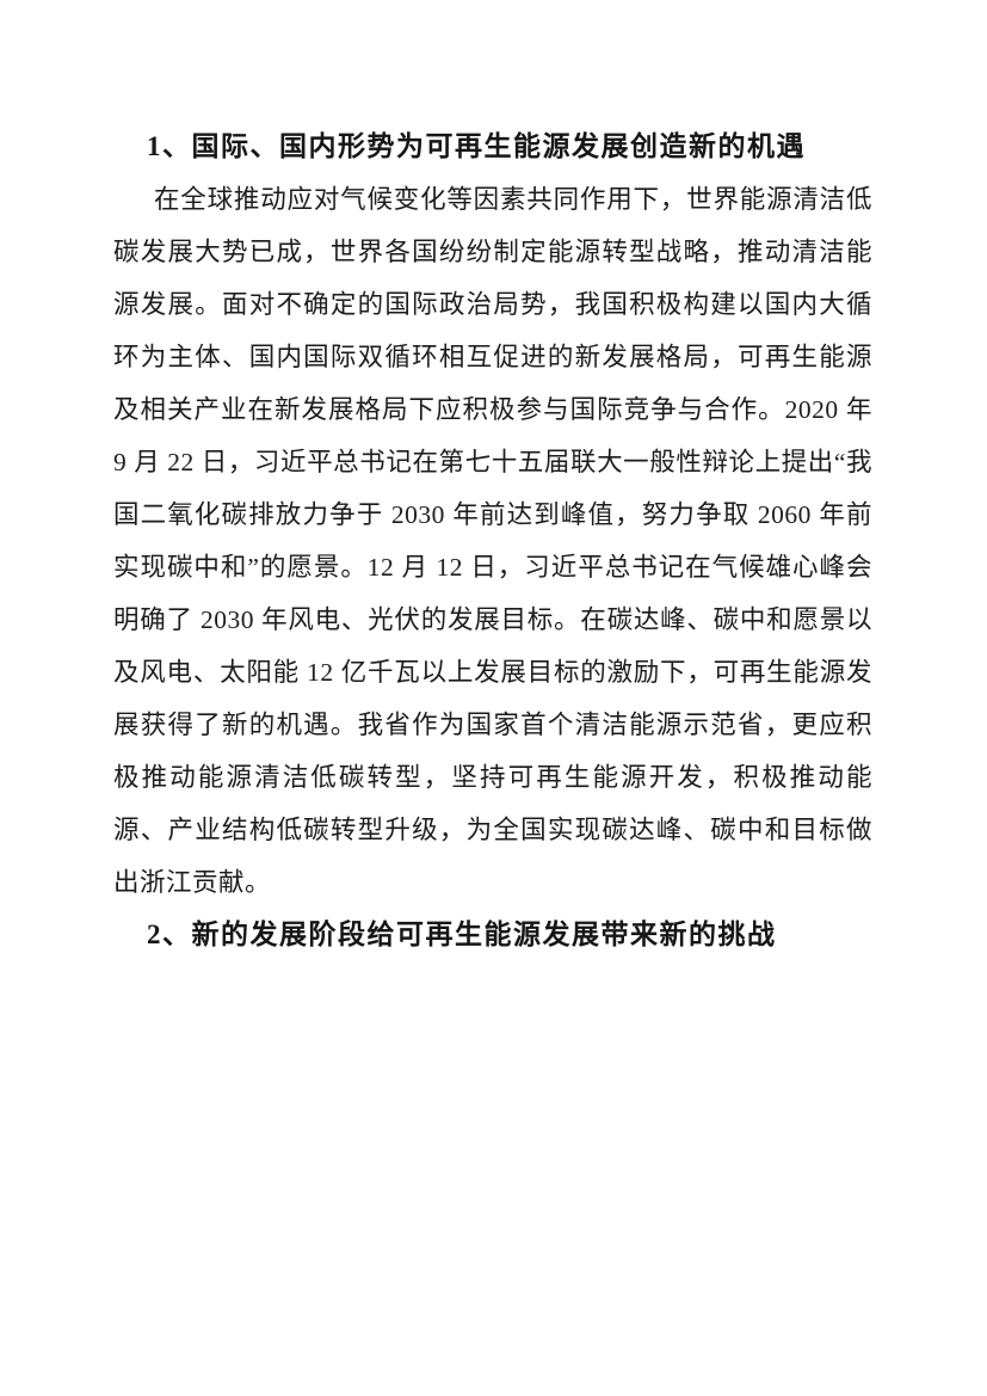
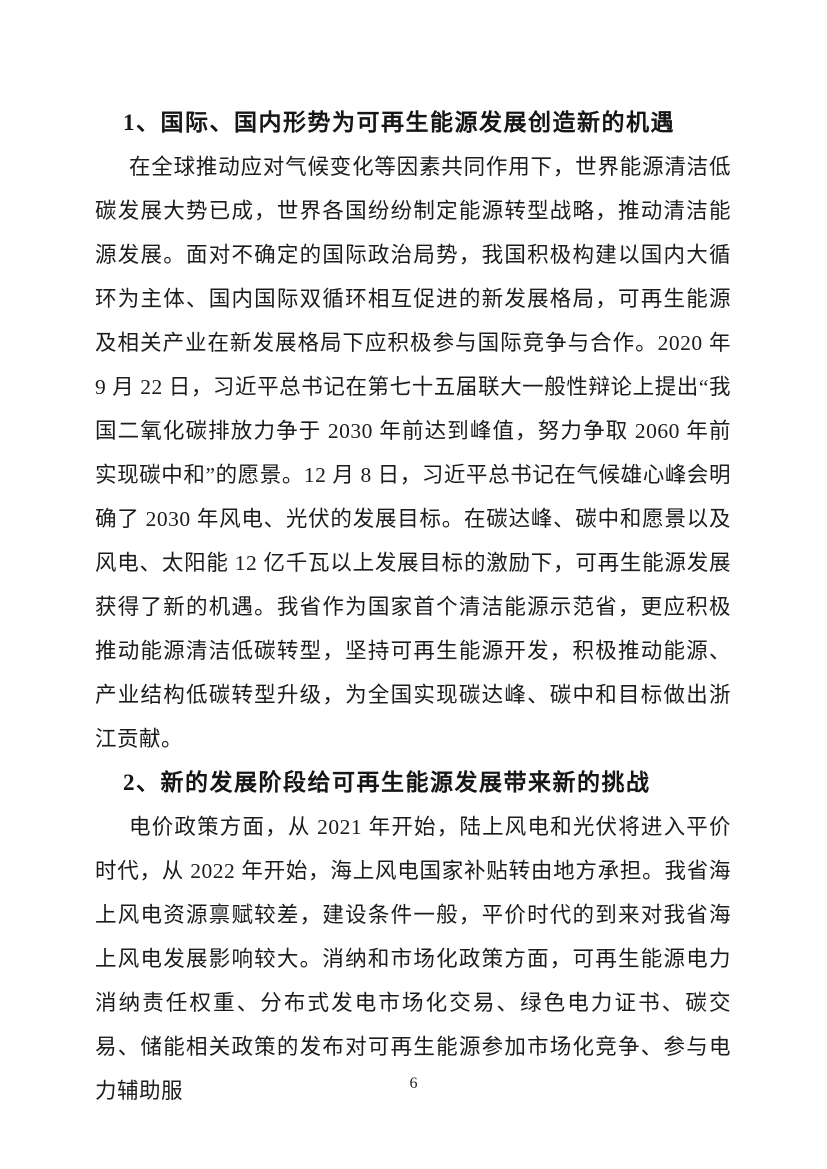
  1、国际、国内形势为可再生能源发展创造新的机遇
- 在全球推动应对气候变化等因素共同作用下，世界能源清洁低碳发展大势已成，世界各国纷纷制定能源转型战略，推动清洁能源发展。面对不确定的国际政治局势，我国积极构建以国内大循环为主体、国内国际双循环相互促进的新发展格局，可再生能源及相关产业在新发展格局下应积极参与国际竞争与合作。2020 年 9 月 22 日，习近平总书记在第七十五届联大一般性辩论上提出“我国二氧化碳排放力争于 2030 年前达到峰值，努力争取 2060 年前实现碳中和”的愿景。12 月 12 日，习近平总书记在气候雄心峰会明确了 2030 年风电、光伏的发展目标。在碳达峰、碳中和愿景以及风电、太阳能 12 亿千瓦以上发展目标的激励下，可再生能源发展获得了新的机遇。我省作为国家首个清洁能源示范省，更应积极推动能源清洁低碳转型，坚持可再生能源开发，积极推动能源、产业结构低碳转型升级，为全国实现碳达峰、碳中和目标做出浙江贡献。
+ 在全球推动应对气候变化等因素共同作用下，世界能源清洁低碳发展大势已成，世界各国纷纷制定能源转型战略，推动清洁能源发展。面对不确定的国际政治局势，我国积极构建以国内大循环为主体、国内国际双循环相互促进的新发展格局，可再生能源及相关产业在新发展格局下应积极参与国际竞争与合作。2020 年 9 月 22 日，习近平总书记在第七十五届联大一般性辩论上提出“我国二氧化碳排放力争于 2030 年前达到峰值，努力争取 2060 年前实现碳中和”的愿景。12 月 8 日，习近平总书记在气候雄心峰会明确了 2030 年风电、光伏的发展目标。在碳达峰、碳中和愿景以及风电、太阳能 12 亿千瓦以上发展目标的激励下，可再生能源发展获得了新的机遇。我省作为国家首个清洁能源示范省，更应积极推动能源清洁低碳转型，坚持可再生能源开发，积极推动能源、产业结构低碳转型升级，为全国实现碳达峰、碳中和目标做出浙江贡献。
  2、新的发展阶段给可再生能源发展带来新的挑战
+ 电价政策方面，从 2021 年开始，陆上风电和光伏将进入平价时代，从 2022 年开始，海上风电国家补贴转由地方承担。我省海上风电资源禀赋较差，建设条件一般，平价时代的到来对我省海上风电发展影响较大。消纳和市场化政策方面，可再生能源电力消纳责任权重、分布式发电市场化交易、绿色电力证书、碳交易、储能相关政策的发布对可再生能源参加市场化竞争、参与电力辅助服
+ 6
